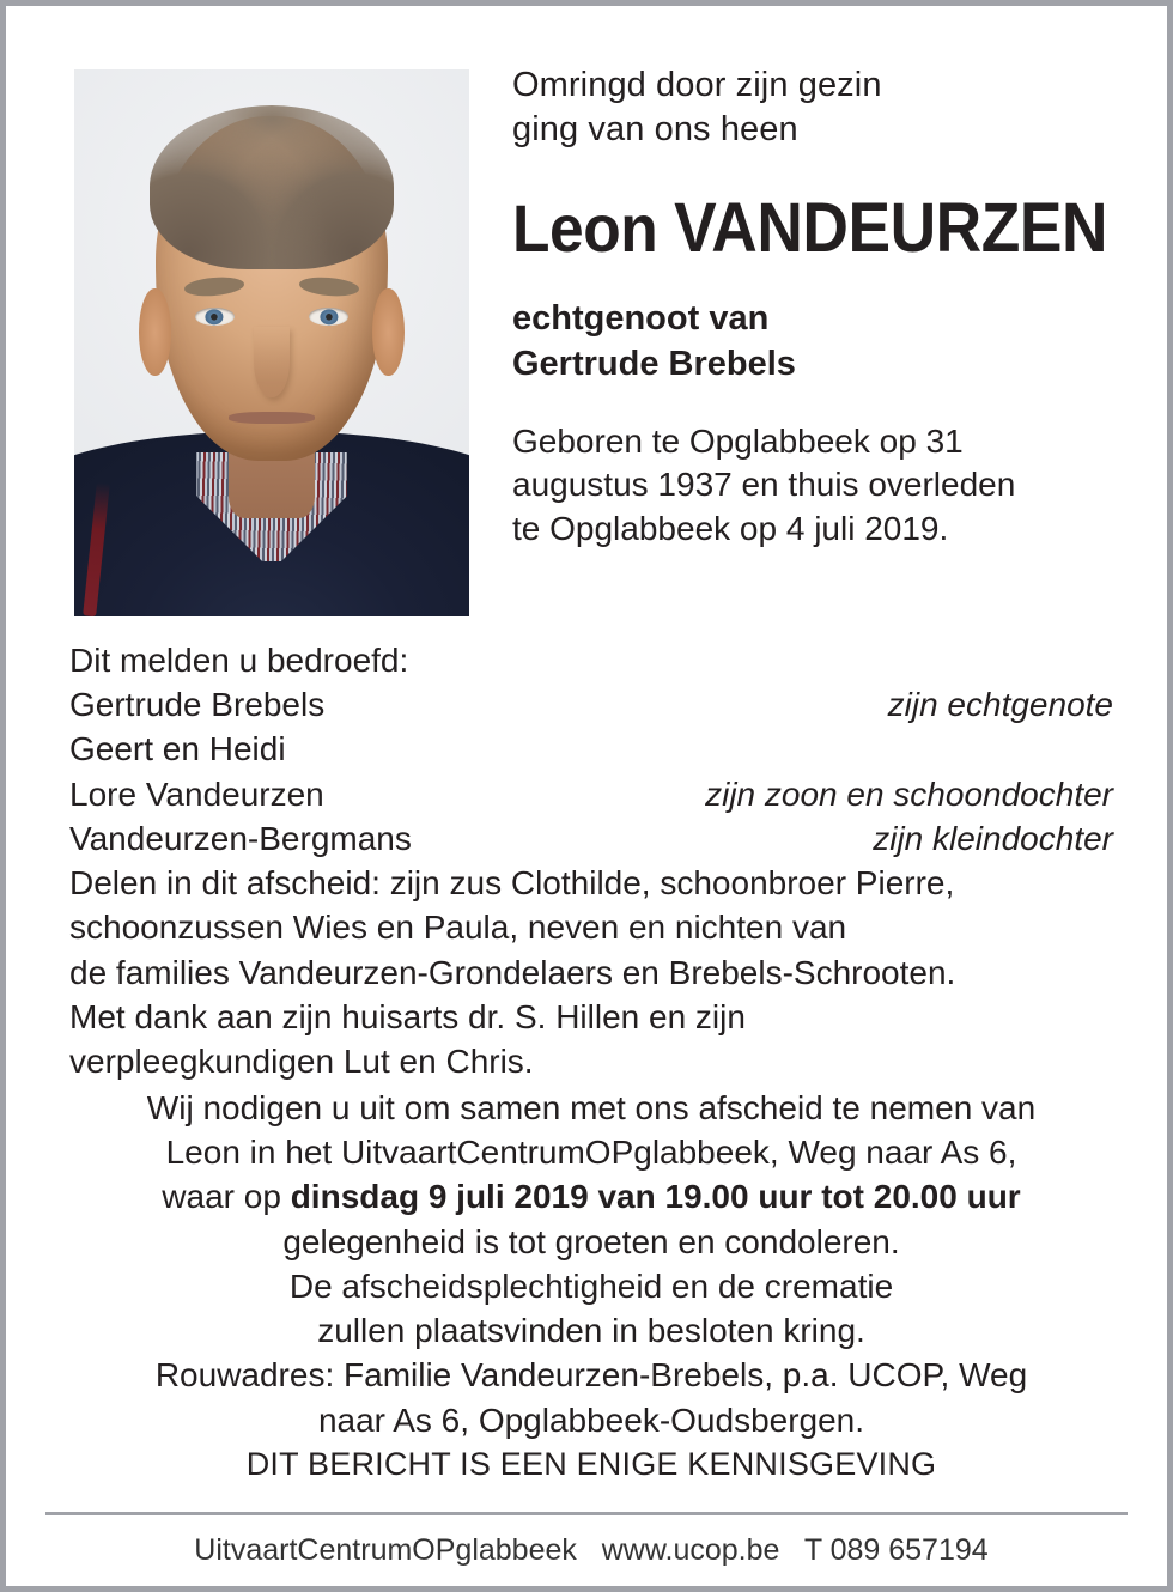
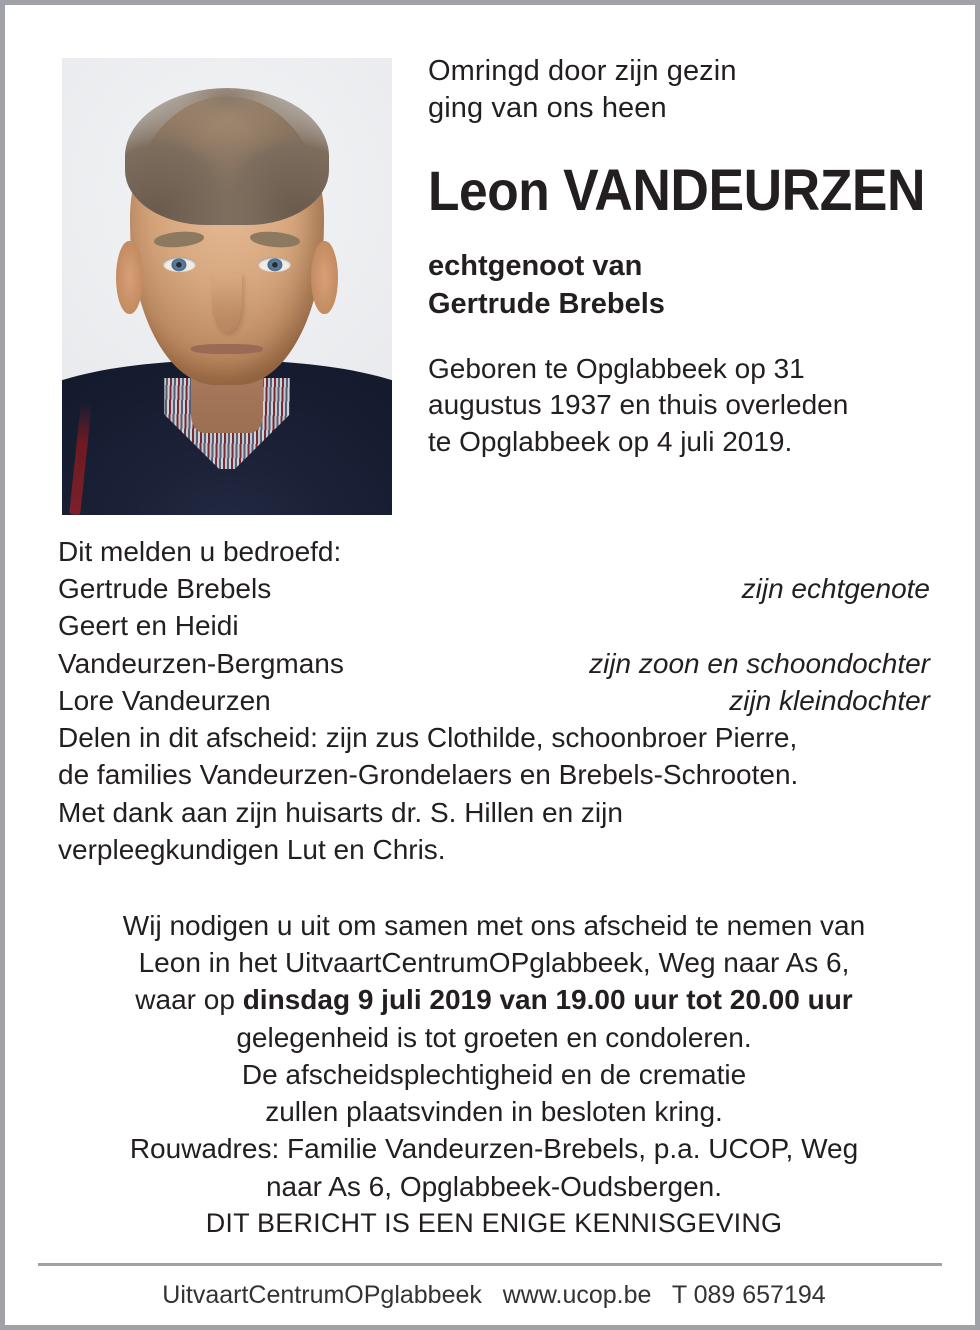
  Omringd door zijn gezin
  ging van ons heen
  Leon VANDEURZEN
  echtgenoot van
  Gertrude Brebels
  Geboren te Opglabbeek op 31
  augustus 1937 en thuis overleden
  te Opglabbeek op 4 juli 2019.
  Dit melden u bedroefd:
  Gertrude Brebels
  zijn echtgenote
  Geert en Heidi
- Lore Vandeurzen
+ Vandeurzen-Bergmans
  zijn zoon en schoondochter
- Vandeurzen-Bergmans
+ Lore Vandeurzen
  zijn kleindochter
  Delen in dit afscheid: zijn zus Clothilde, schoonbroer Pierre,
- schoonzussen Wies en Paula, neven en nichten van
  de families Vandeurzen-Grondelaers en Brebels-Schrooten.
  Met dank aan zijn huisarts dr. S. Hillen en zijn
  verpleegkundigen Lut en Chris.
  Wij nodigen u uit om samen met ons afscheid te nemen van
  Leon in het UitvaartCentrumOPglabbeek, Weg naar As 6,
  waar op dinsdag 9 juli 2019 van 19.00 uur tot 20.00 uur
  gelegenheid is tot groeten en condoleren.
  De afscheidsplechtigheid en de crematie
  zullen plaatsvinden in besloten kring.
  Rouwadres: Familie Vandeurzen-Brebels, p.a. UCOP, Weg
  naar As 6, Opglabbeek-Oudsbergen.
  DIT BERICHT IS EEN ENIGE KENNISGEVING
  UitvaartCentrumOPglabbeek www.ucop.be T 089 657194
